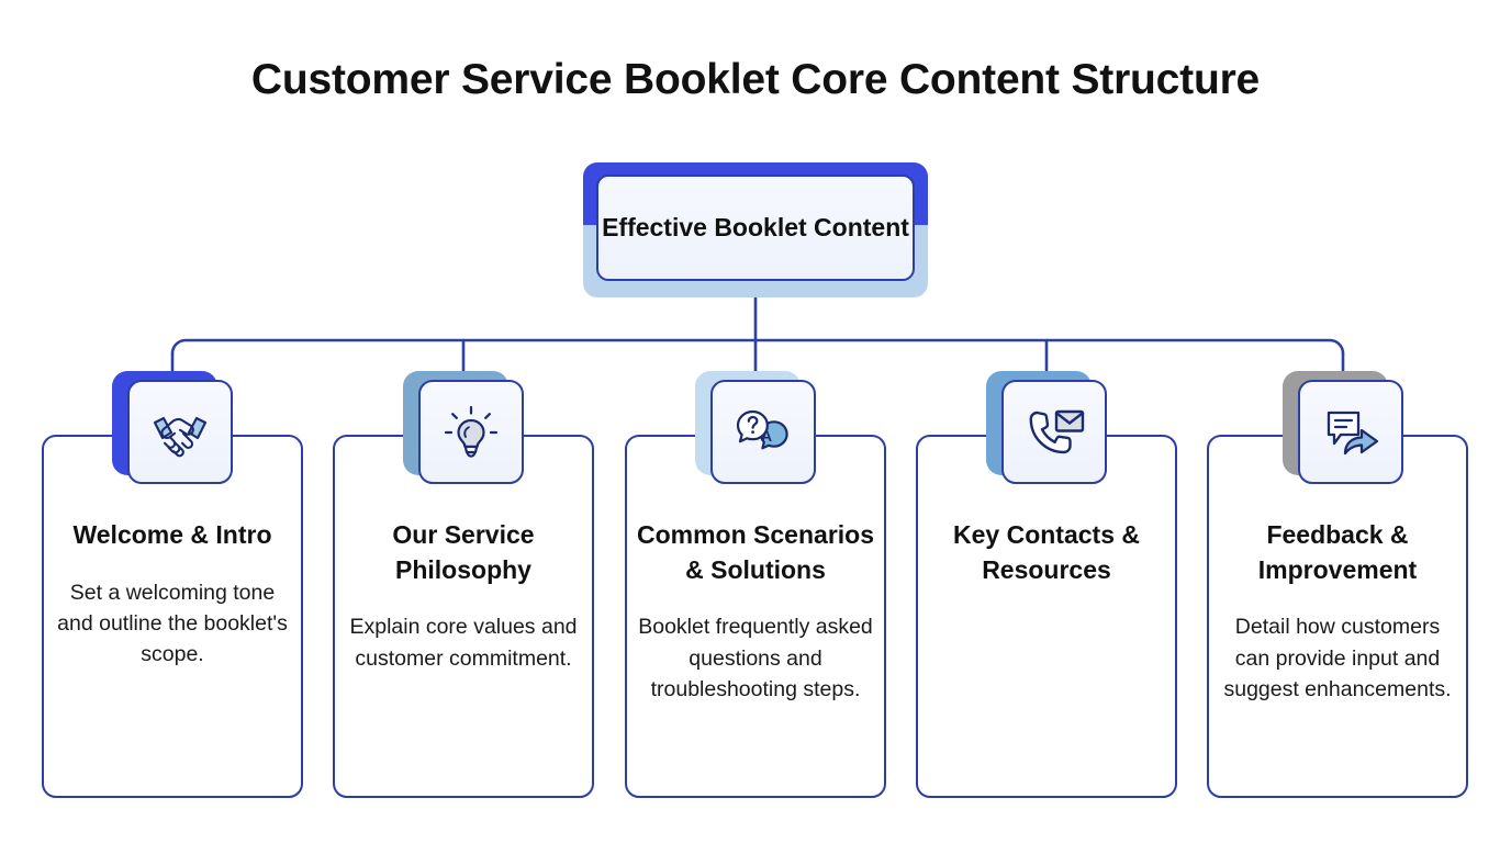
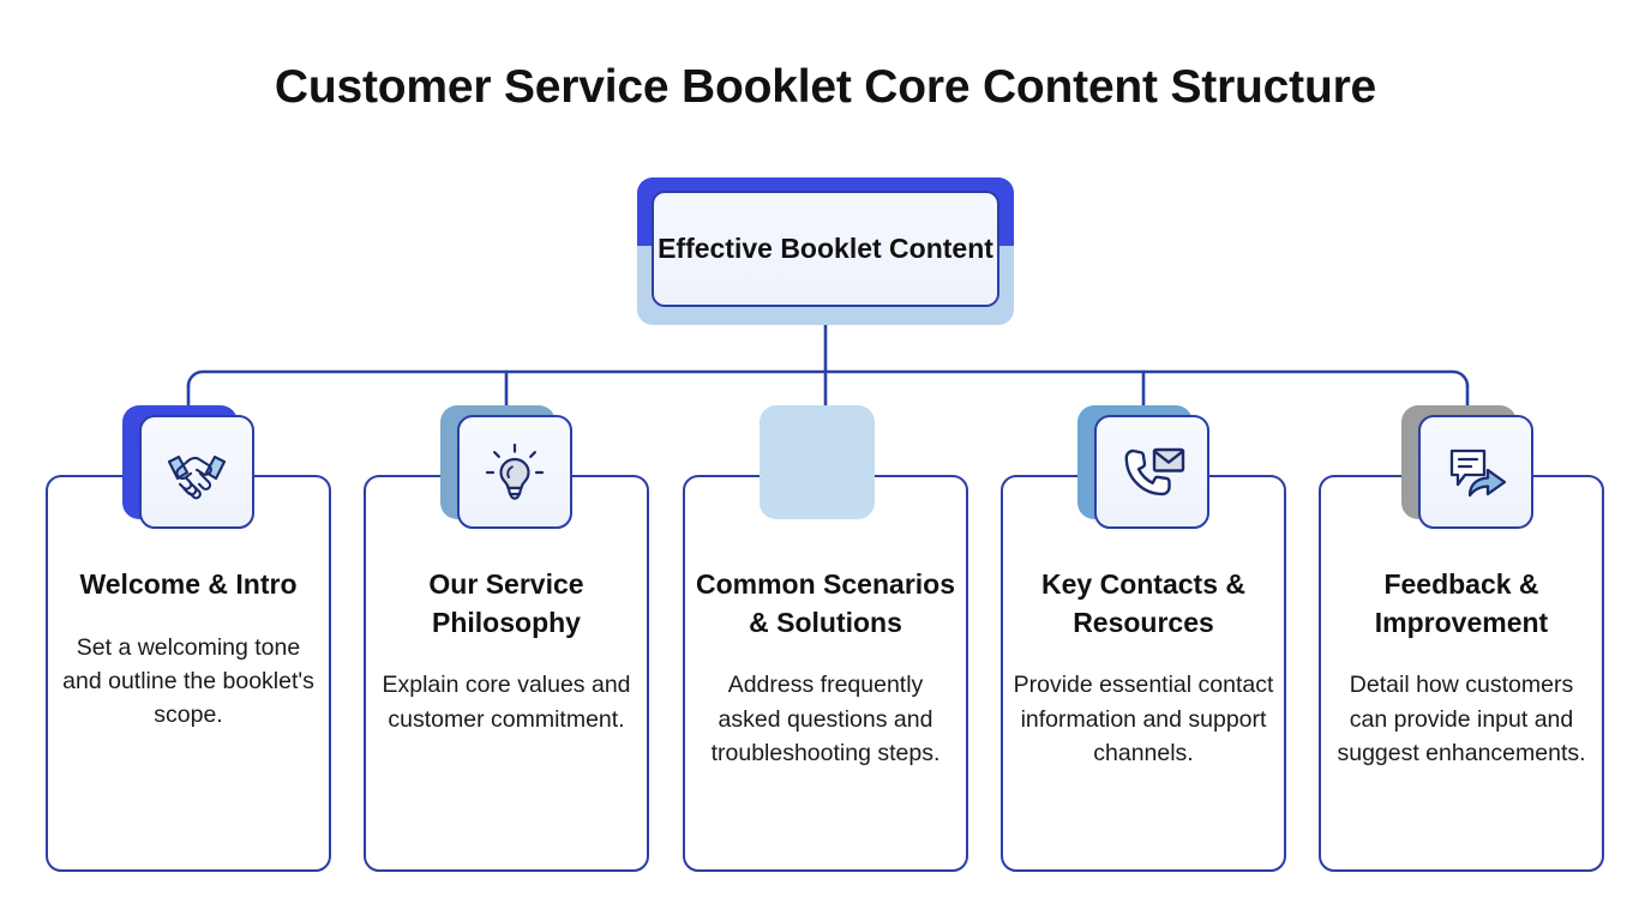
  Customer Service Booklet Core Content Structure
  Effective Booklet Content
  Welcome & Intro
  Set a welcoming tone and outline the booklet's scope.
  Our Service Philosophy
  Explain core values and customer commitment.
  Common Scenarios & Solutions
- Booklet frequently asked questions and troubleshooting steps.
+ Address frequently asked questions and troubleshooting steps.
- A
  Key Contacts & Resources
+ Provide essential contact information and support channels.
  Feedback & Improvement
  Detail how customers can provide input and suggest enhancements.
